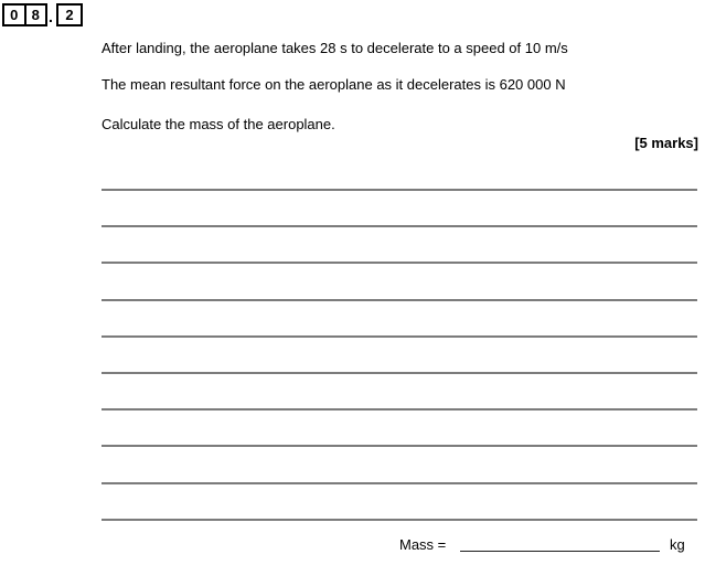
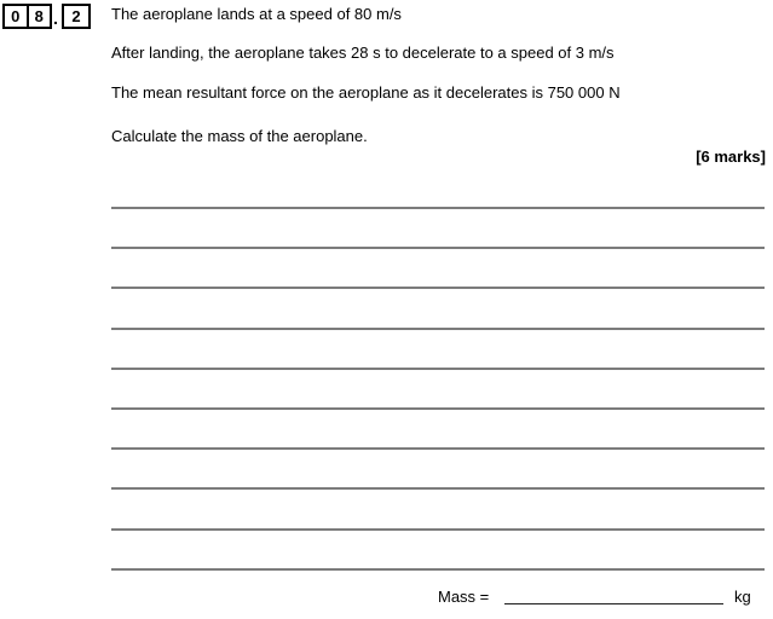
  0
  8
  .
  2
+ The aeroplane lands at a speed of 80 m/s
- After landing, the aeroplane takes 28 s to decelerate to a speed of 10 m/s
+ After landing, the aeroplane takes 28 s to decelerate to a speed of 3 m/s
- The mean resultant force on the aeroplane as it decelerates is 620 000 N
+ The mean resultant force on the aeroplane as it decelerates is 750 000 N
  Calculate the mass of the aeroplane.
- [5 marks]
+ [6 marks]
  Mass =
  kg
